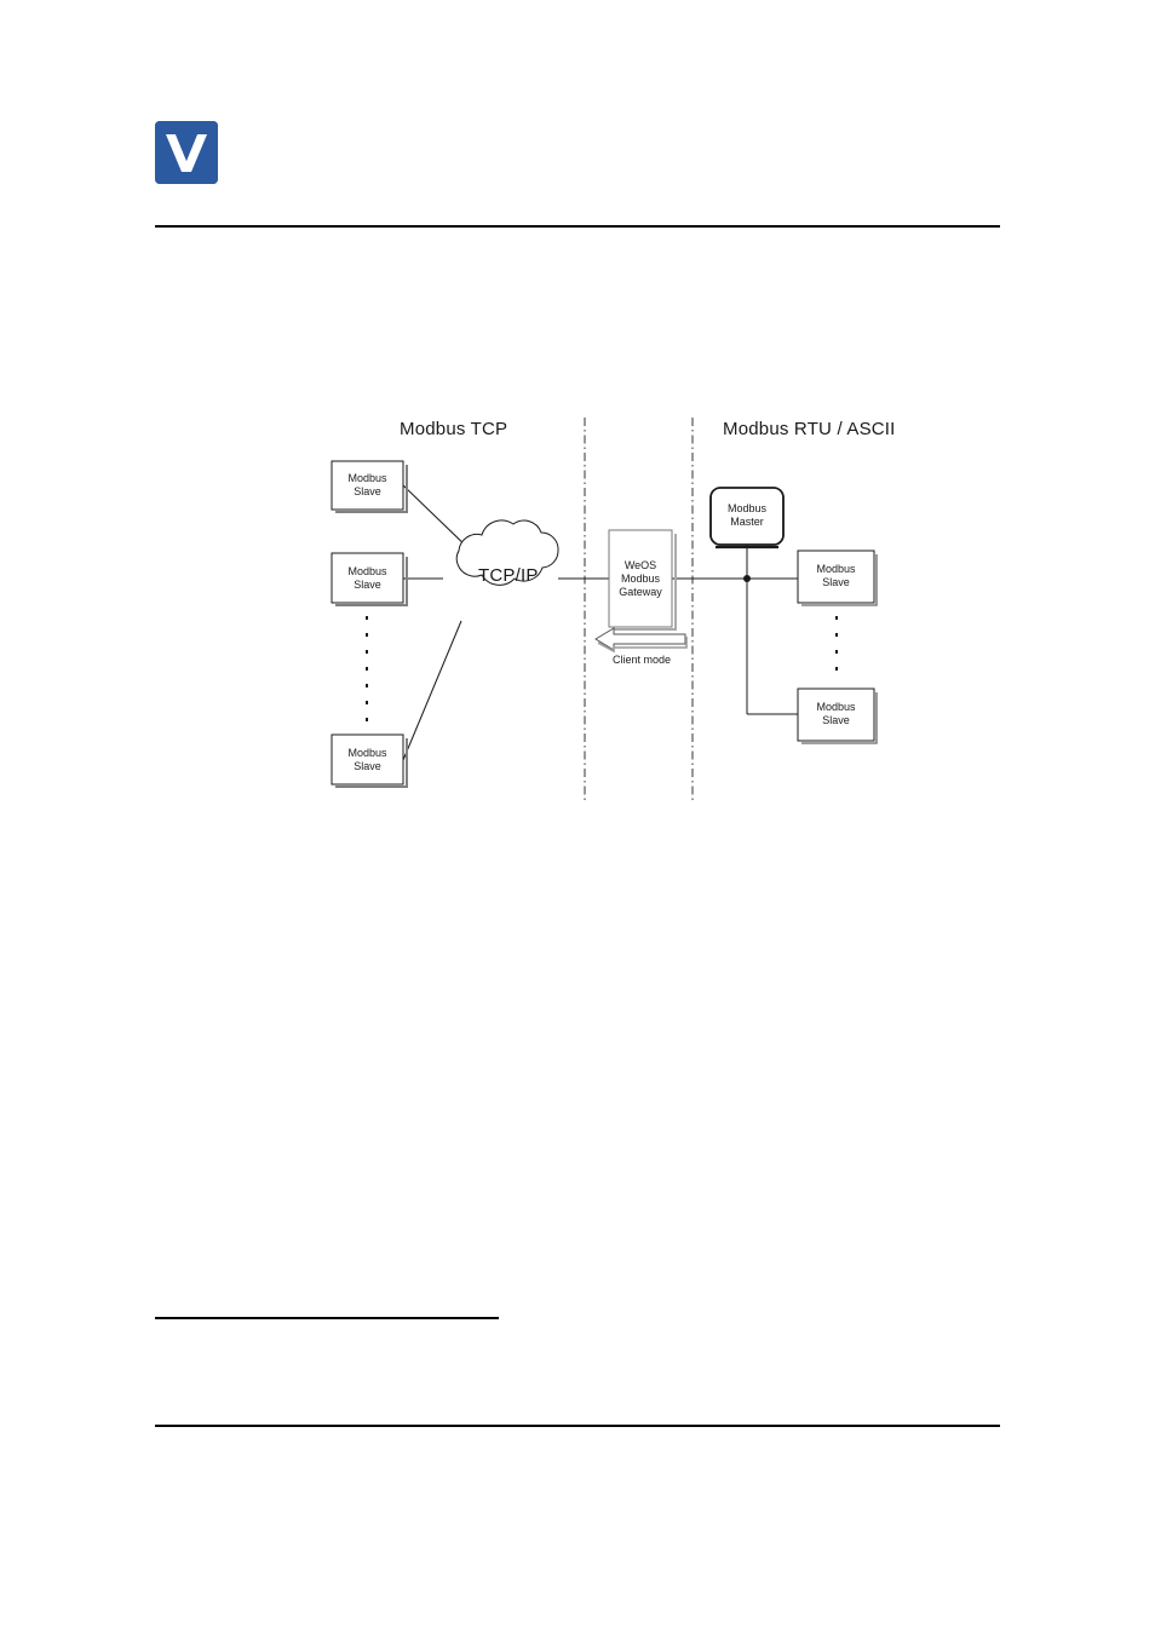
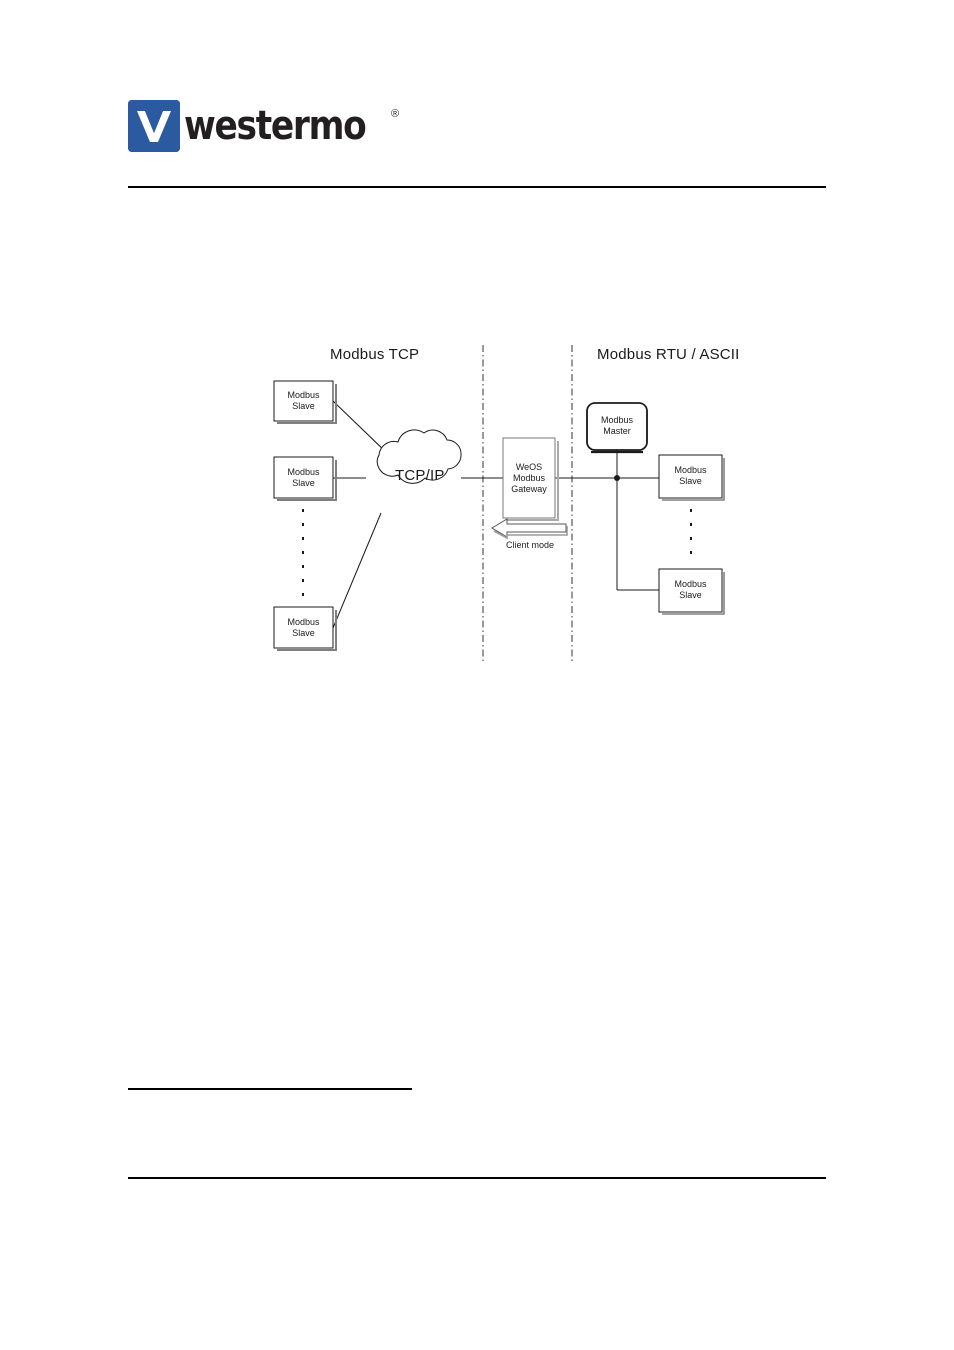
+ westermo
+ ®
  Modbus TCP
  Modbus RTU / ASCII
  TCP/IP
  Modbus
  Slave
  Modbus
  Slave
  Modbus
  Slave
  WeOS
  Modbus
  Gateway
  Client mode
  Modbus
  Master
  Modbus
  Slave
  Modbus
  Slave
